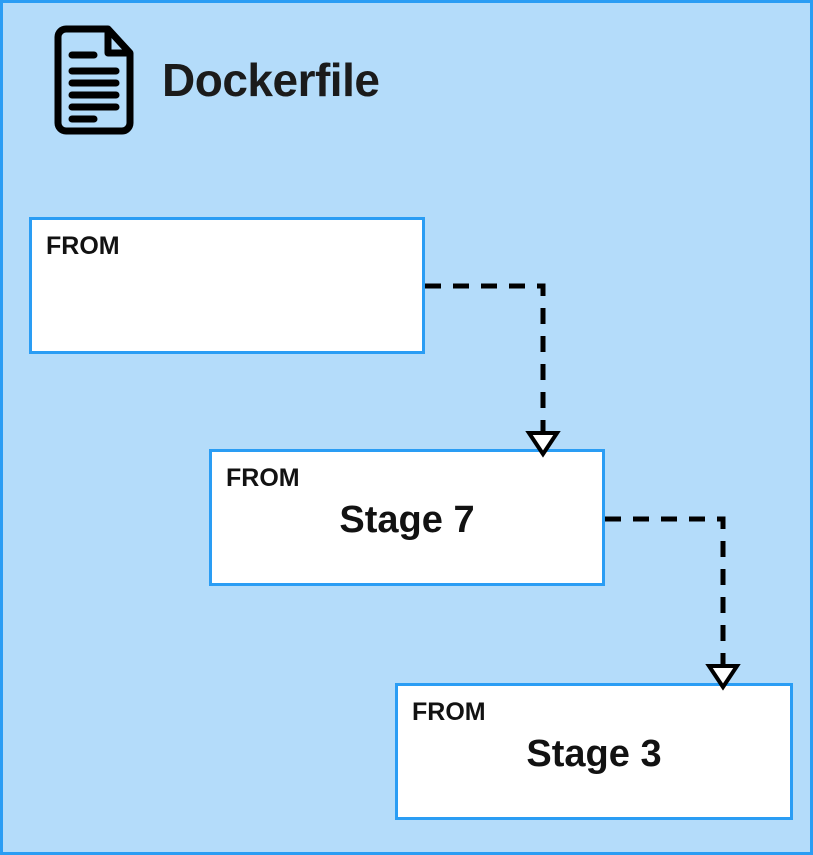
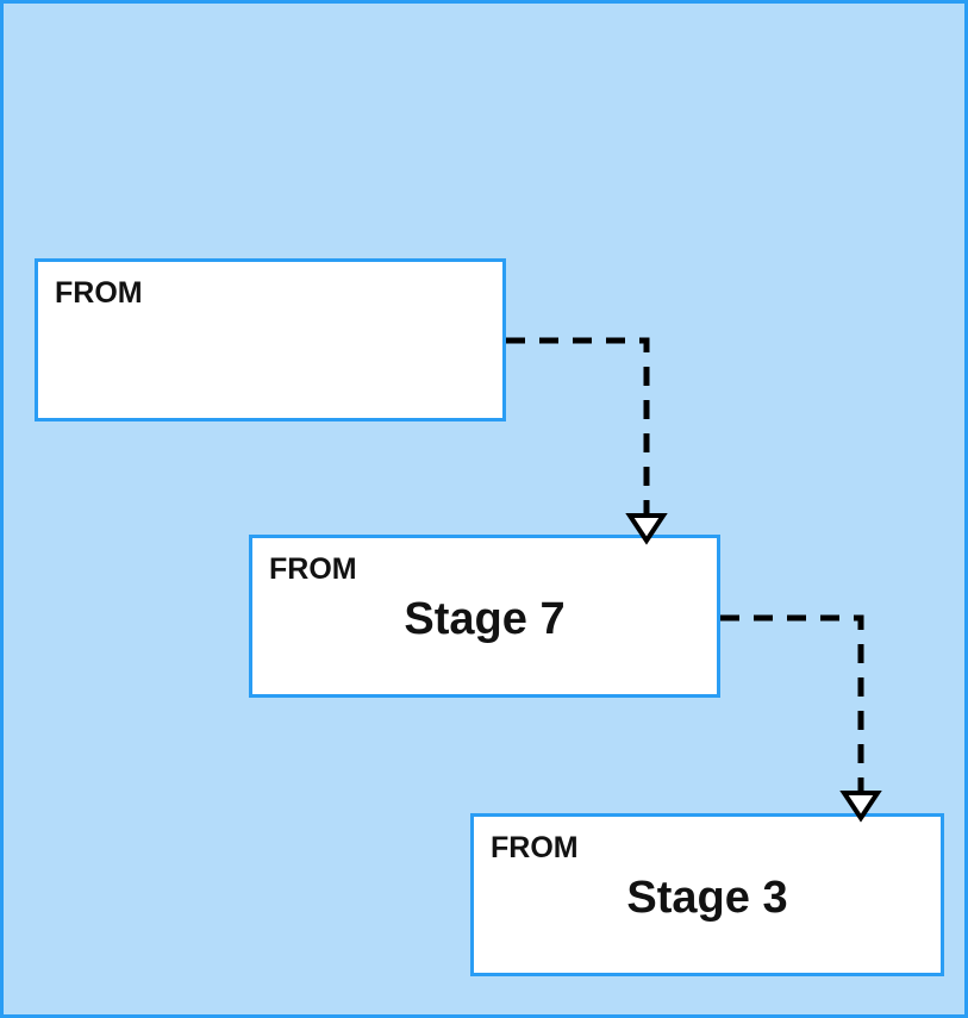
- Dockerfile
  FROM
  FROM
  Stage 7
  FROM
  Stage 3
